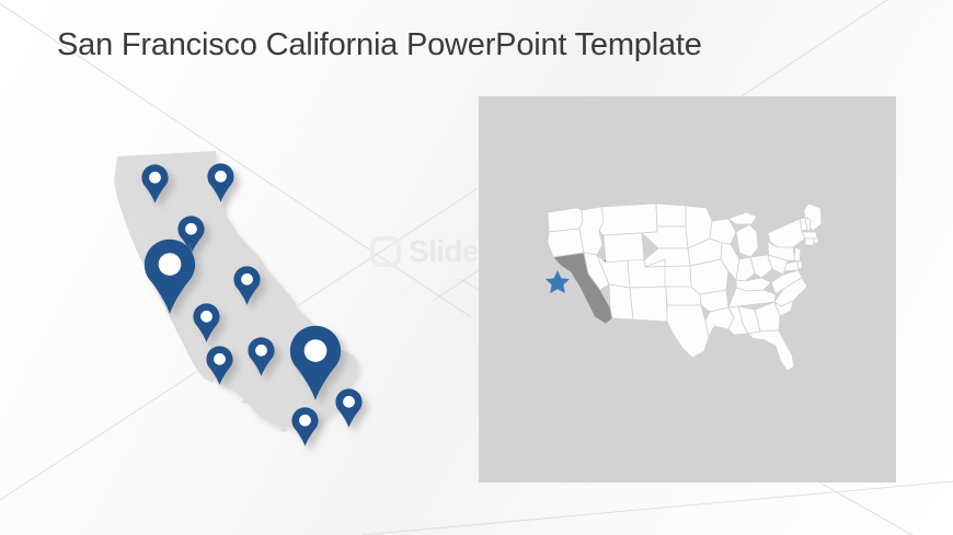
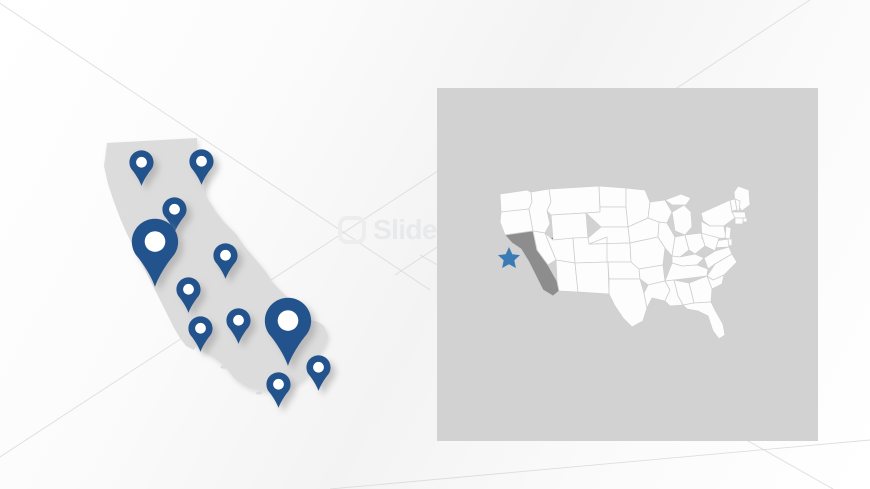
- San Francisco California PowerPoint Template
